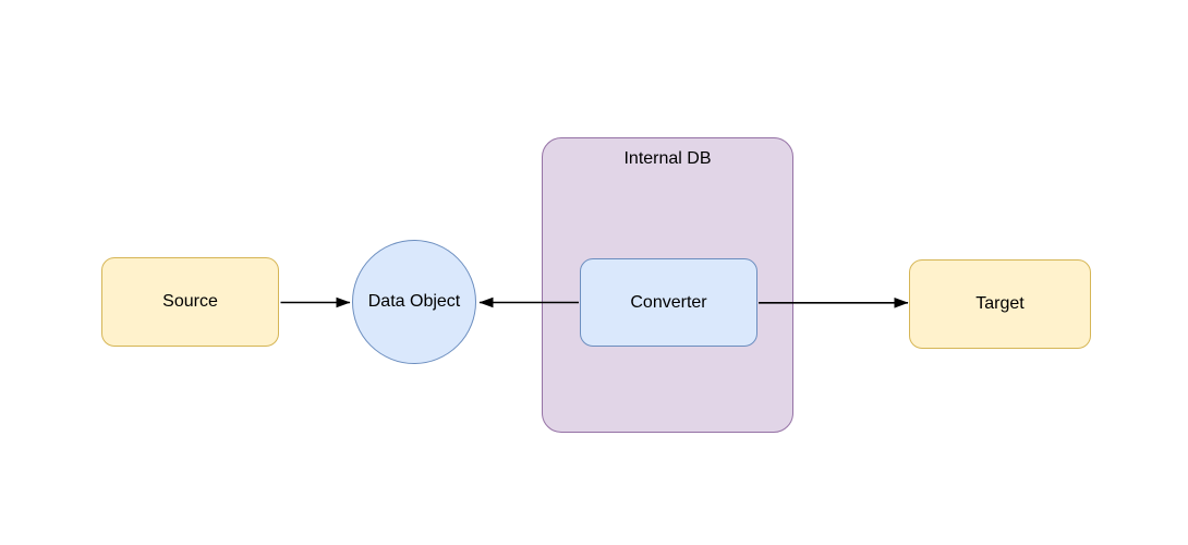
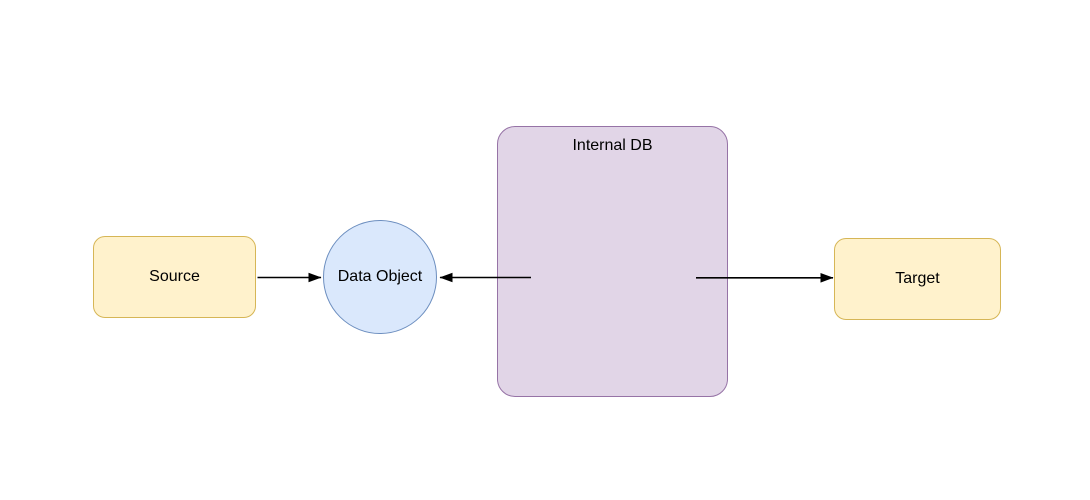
  Internal DB
  Source
  Data Object
- Converter
  Target
